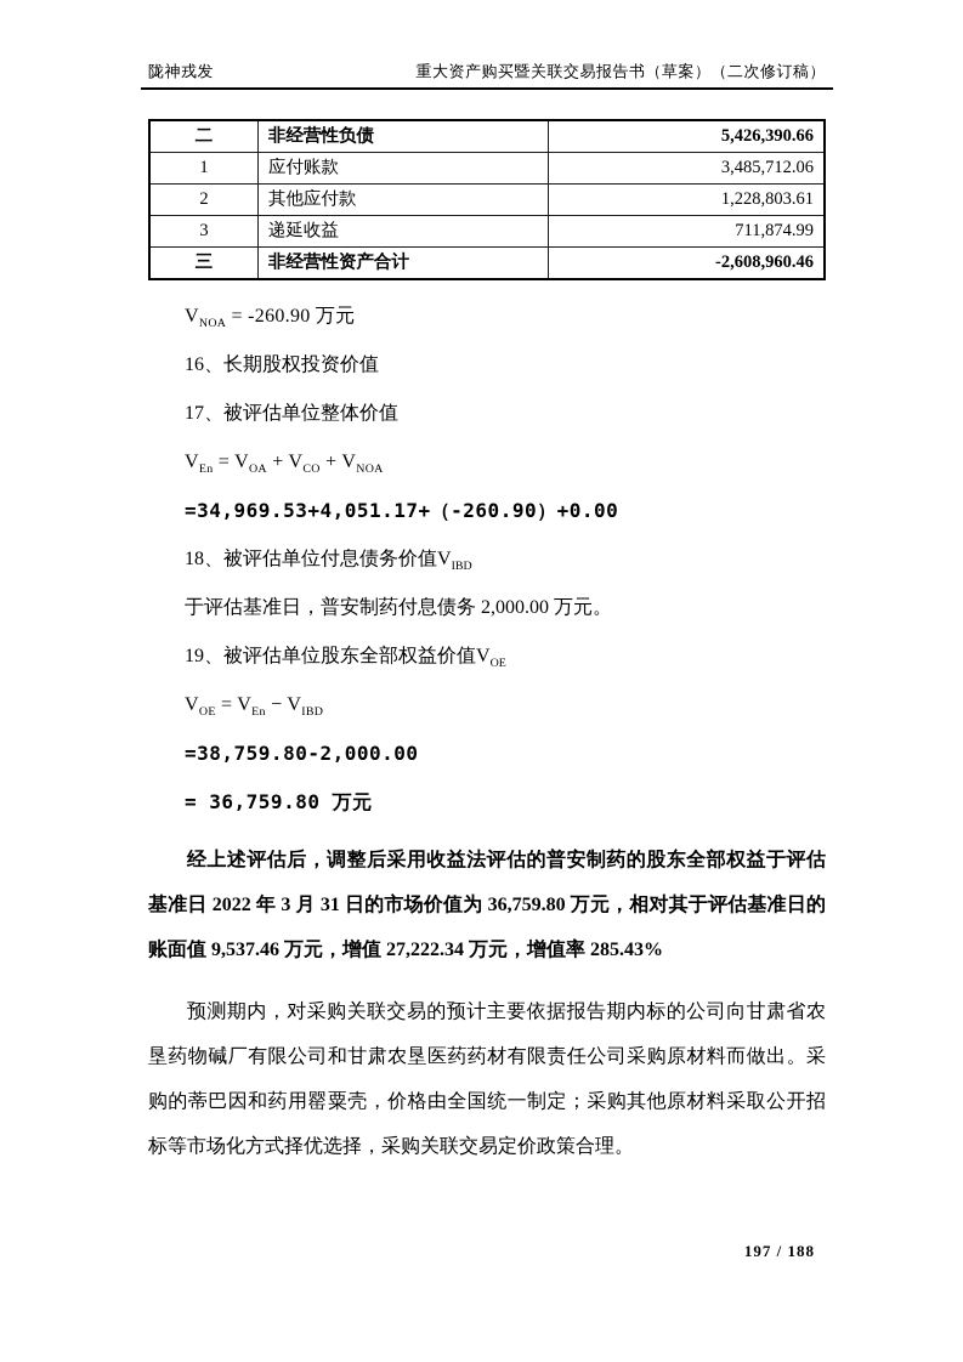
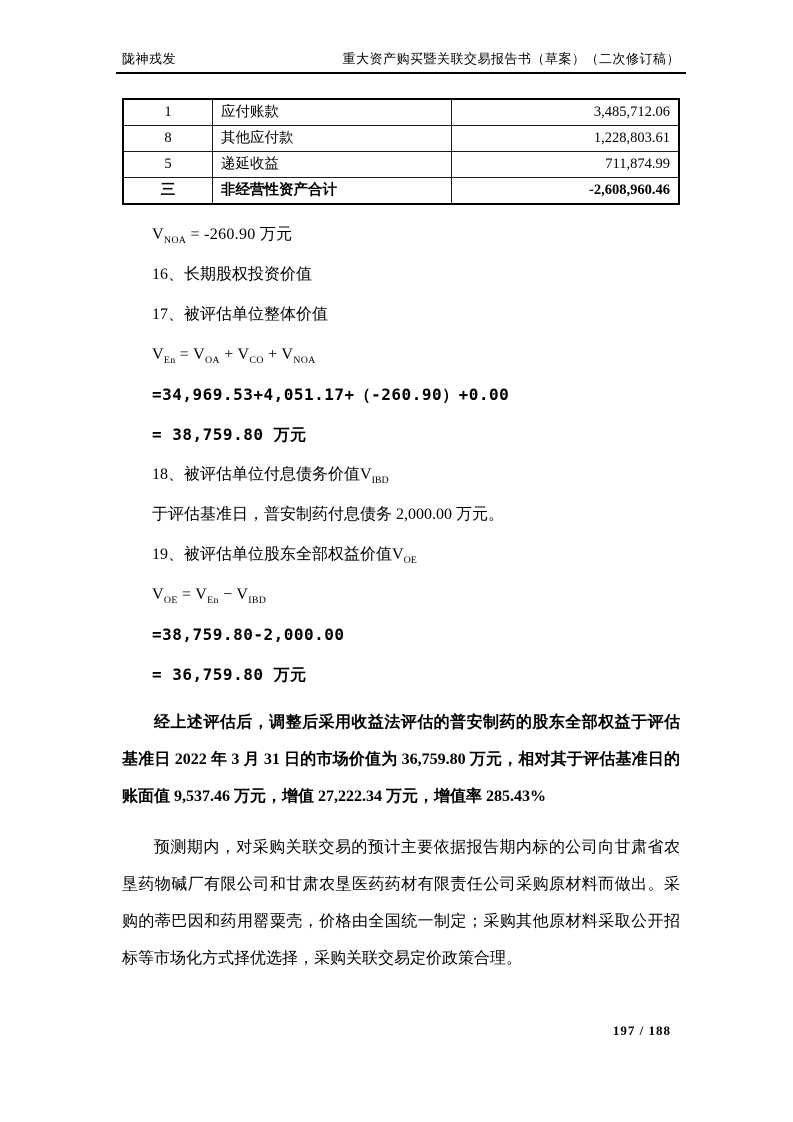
  陇神戎发
  重大资产购买暨关联交易报告书（草案）（二次修订稿）
- 二	非经营性负债	5,426,390.66
  1	应付账款	3,485,712.06
- 2	其他应付款	1,228,803.61
+ 8	其他应付款	1,228,803.61
- 3	递延收益	711,874.99
+ 5	递延收益	711,874.99
  三	非经营性资产合计	-2,608,960.46
  VNOA = -260.90 万元
  16、长期股权投资价值
  17、被评估单位整体价值
  VEn = VOA + VCO + VNOA
  =34,969.53+4,051.17+（-260.90）+0.00
+ = 38,759.80 万元
  18、被评估单位付息债务价值VIBD
  于评估基准日，普安制药付息债务 2,000.00 万元。
  19、被评估单位股东全部权益价值VOE
  VOE = VEn − VIBD
  =38,759.80-2,000.00
  = 36,759.80 万元
  经上述评估后，调整后采用收益法评估的普安制药的股东全部权益于评估基准日 2022 年 3 月 31 日的市场价值为 36,759.80 万元，相对其于评估基准日的账面值 9,537.46 万元，增值 27,222.34 万元，增值率 285.43%
  预测期内，对采购关联交易的预计主要依据报告期内标的公司向甘肃省农垦药物碱厂有限公司和甘肃农垦医药药材有限责任公司采购原材料而做出。采购的蒂巴因和药用罂粟壳，价格由全国统一制定；采购其他原材料采取公开招标等市场化方式择优选择，采购关联交易定价政策合理。
  197 / 188
